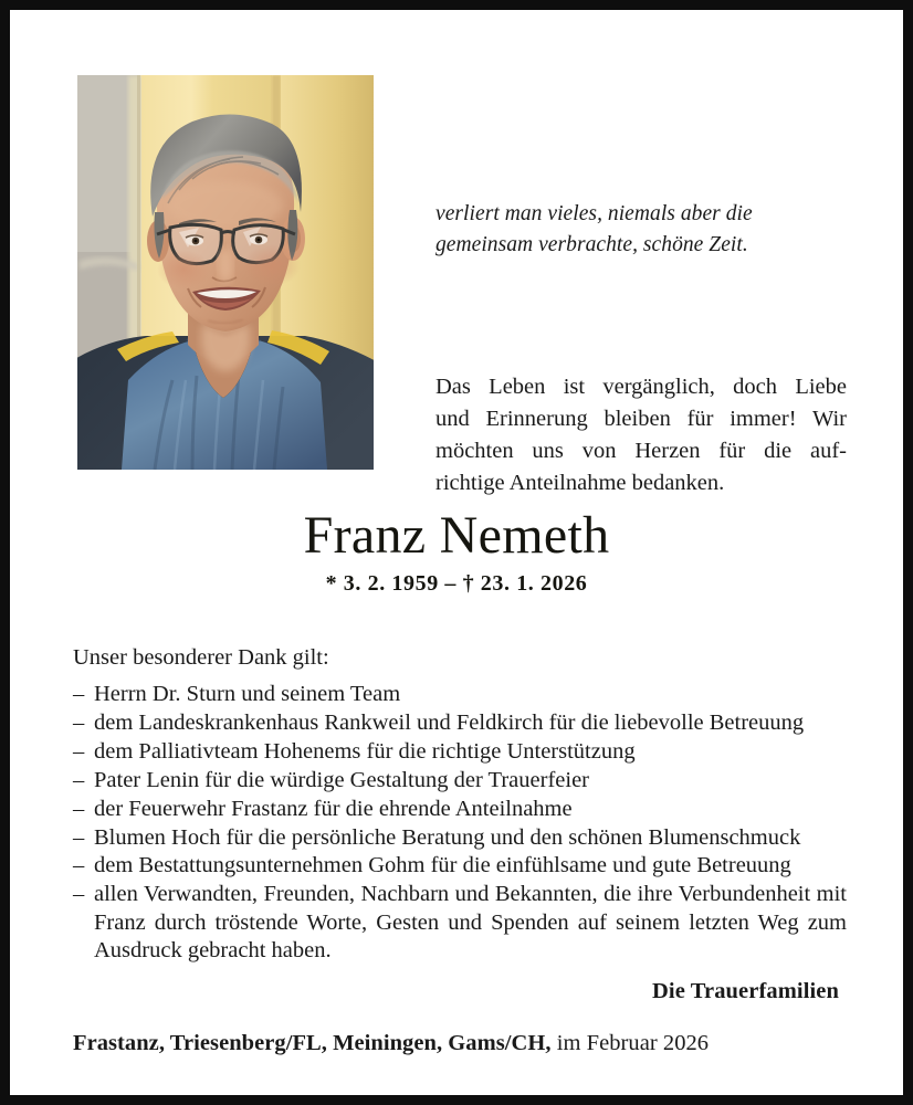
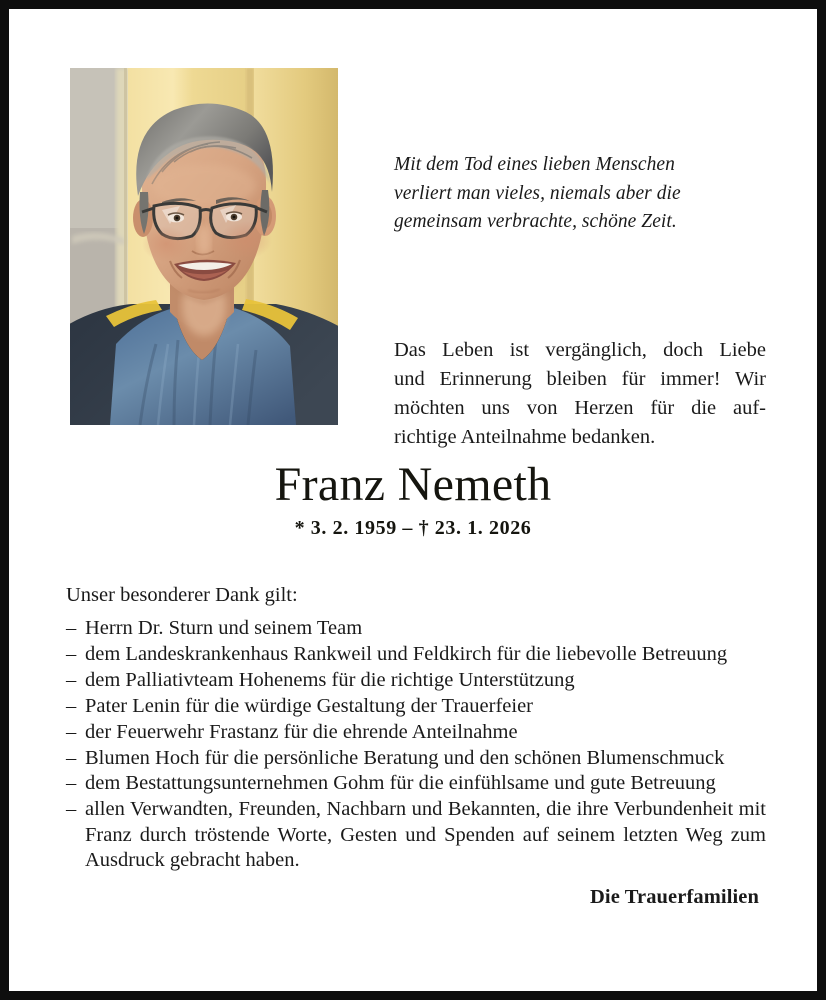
+ Mit dem Tod eines lieben Menschen
  verliert man vieles, niemals aber die
  gemeinsam verbrachte, schöne Zeit.
  Das Leben ist vergänglich, doch Liebe
  und Erinnerung bleiben für immer! Wir
  möchten uns von Herzen für die auf-
  richtige Anteilnahme bedanken.
  Franz Nemeth
  * 3. 2. 1959 – † 23. 1. 2026
  Unser besonderer Dank gilt:
  –
  Herrn Dr. Sturn und seinem Team
  –
  dem Landeskrankenhaus Rankweil und Feldkirch für die liebevolle Betreuung
  –
  dem Palliativteam Hohenems für die richtige Unterstützung
  –
  Pater Lenin für die würdige Gestaltung der Trauerfeier
  –
  der Feuerwehr Frastanz für die ehrende Anteilnahme
  –
  Blumen Hoch für die persönliche Beratung und den schönen Blumenschmuck
  –
  dem Bestattungsunternehmen Gohm für die einfühlsame und gute Betreuung
  –
  allen Verwandten, Freunden, Nachbarn und Bekannten, die ihre Verbundenheit mit Franz durch tröstende Worte, Gesten und Spenden auf seinem letzten Weg zum Ausdruck gebracht haben.
  Die Trauerfamilien
- Frastanz, Triesenberg/FL, Meiningen, Gams/CH, im Februar 2026
